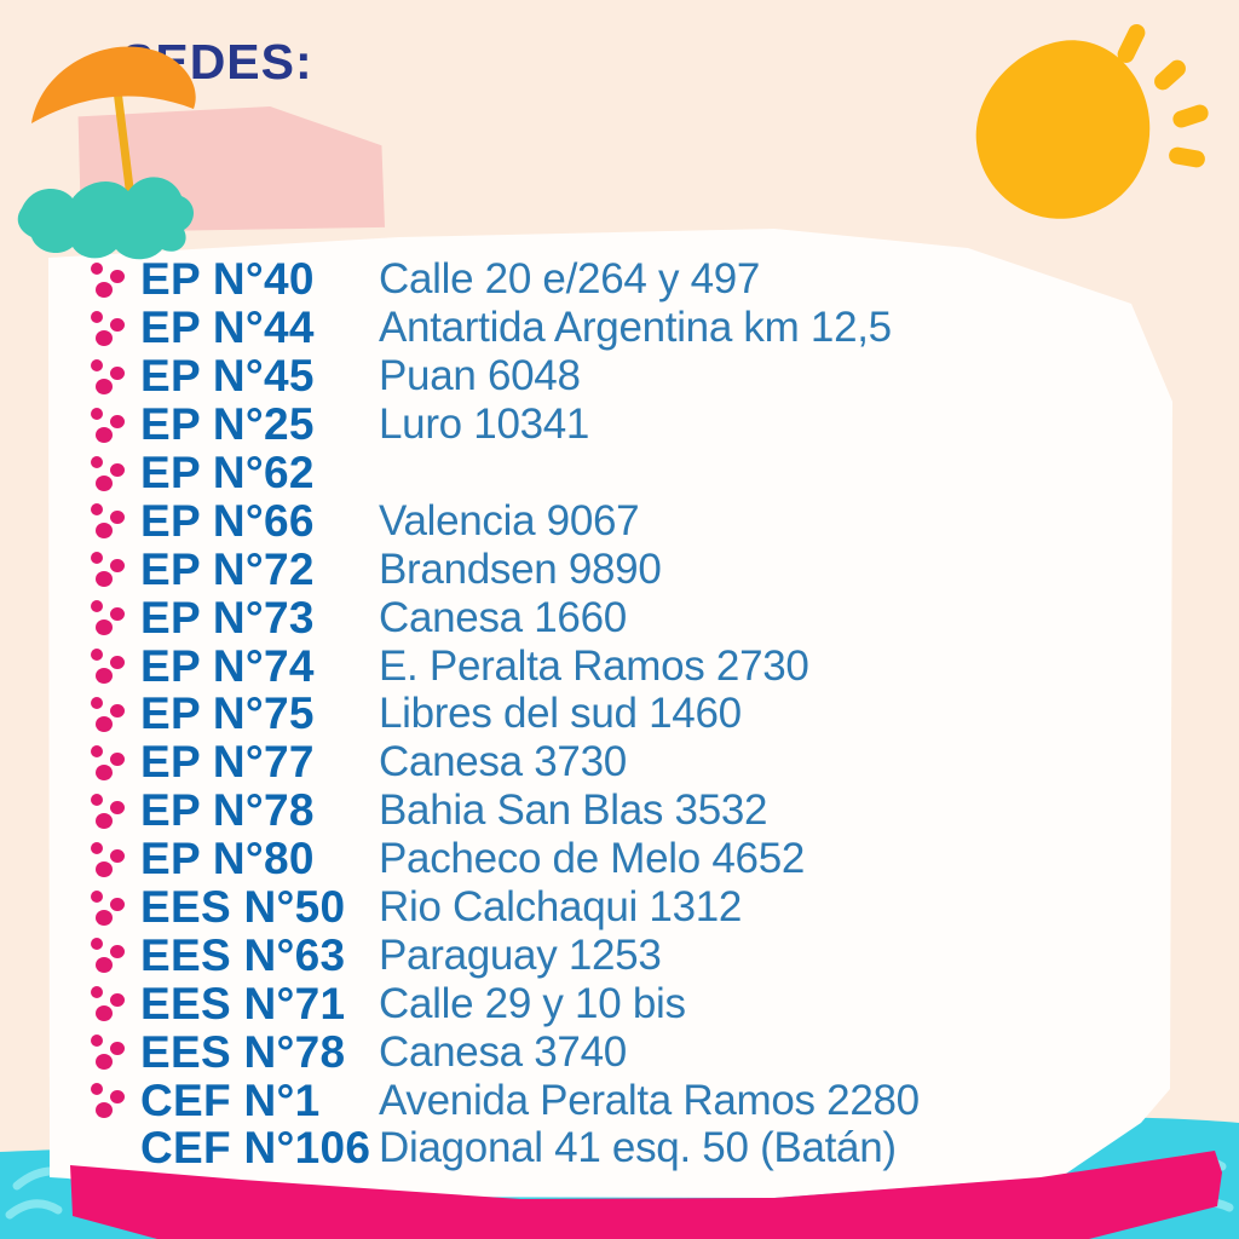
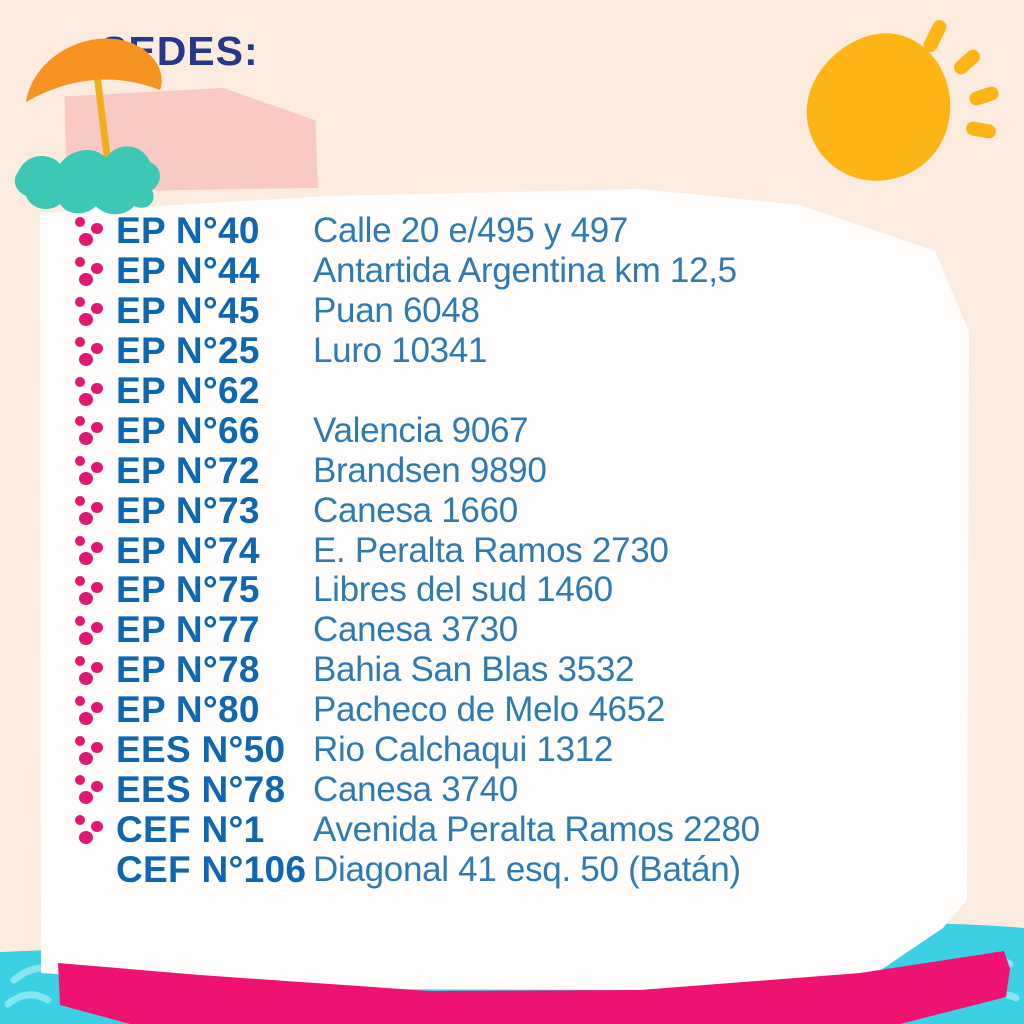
  EP N°40
- Calle 20 e/264 y 497
+ Calle 20 e/495 y 497
  EP N°44
  Antartida Argentina km 12,5
  EP N°45
  Puan 6048
  EP N°25
  Luro 10341
  EP N°62
  EP N°66
  Valencia 9067
  EP N°72
  Brandsen 9890
  EP N°73
  Canesa 1660
  EP N°74
  E. Peralta Ramos 2730
  EP N°75
  Libres del sud 1460
  EP N°77
  Canesa 3730
  EP N°78
  Bahia San Blas 3532
  EP N°80
  Pacheco de Melo 4652
  EES N°50
  Rio Calchaqui 1312
- EES N°63
- Paraguay 1253
- EES N°71
- Calle 29 y 10 bis
  EES N°78
  Canesa 3740
  CEF N°1
  Avenida Peralta Ramos 2280
  CEF N°106
  Diagonal 41 esq. 50 (Batán)
